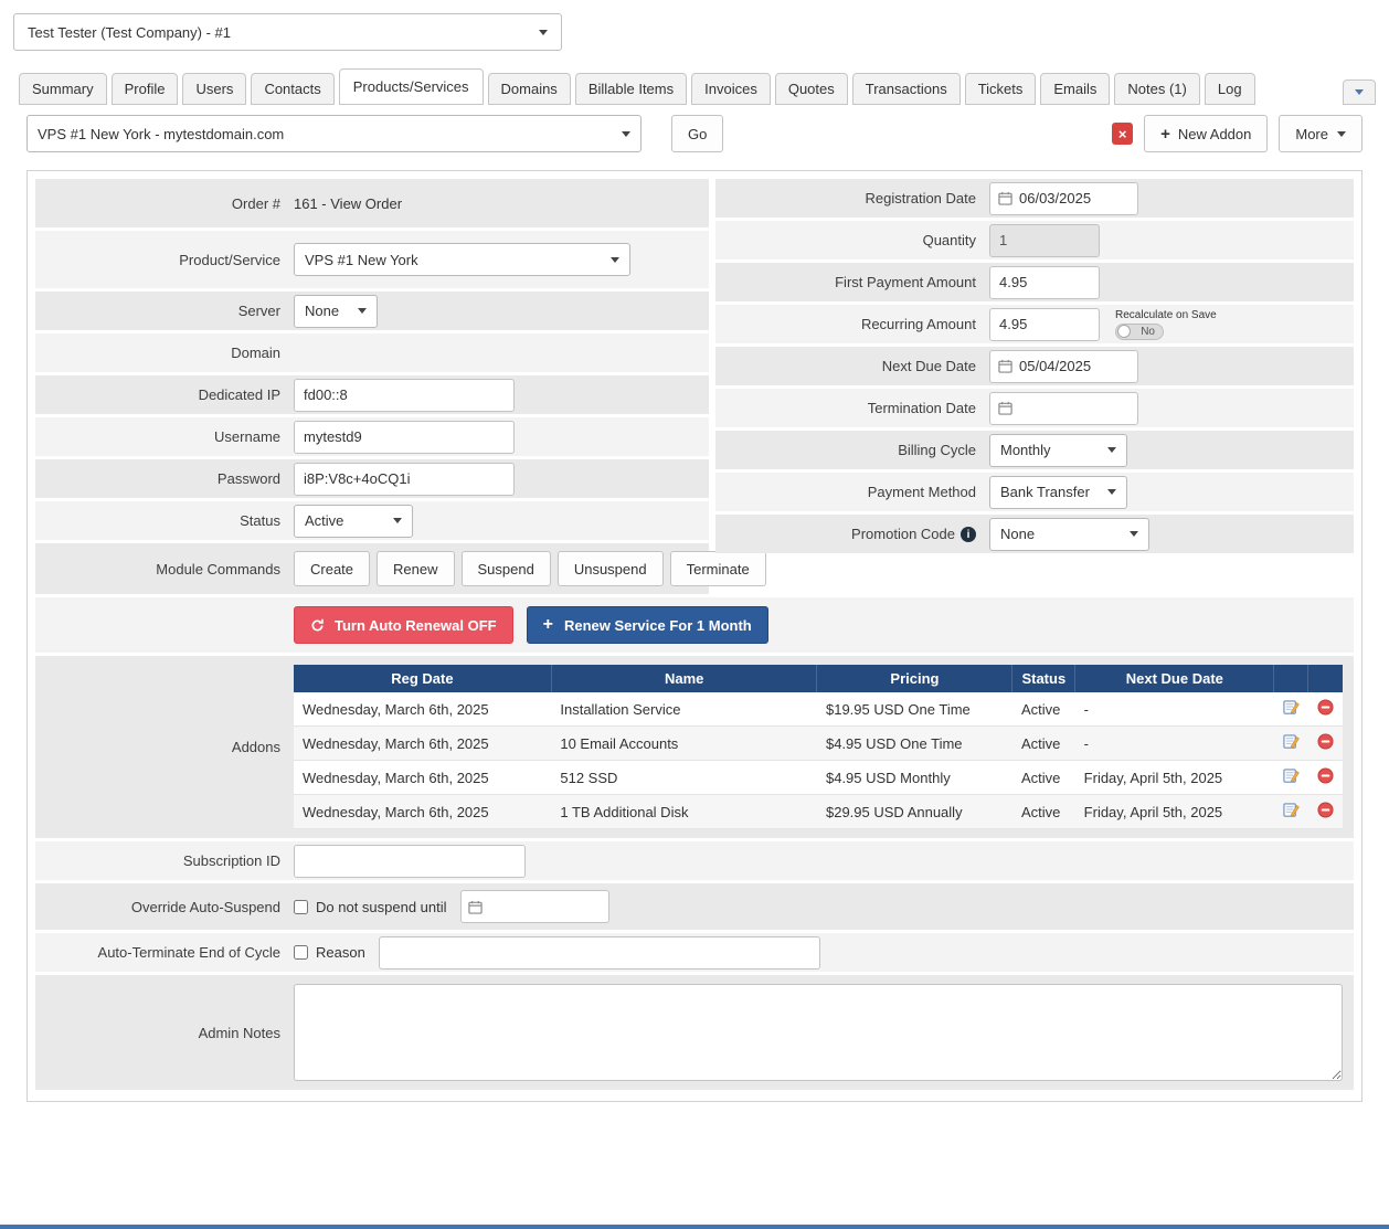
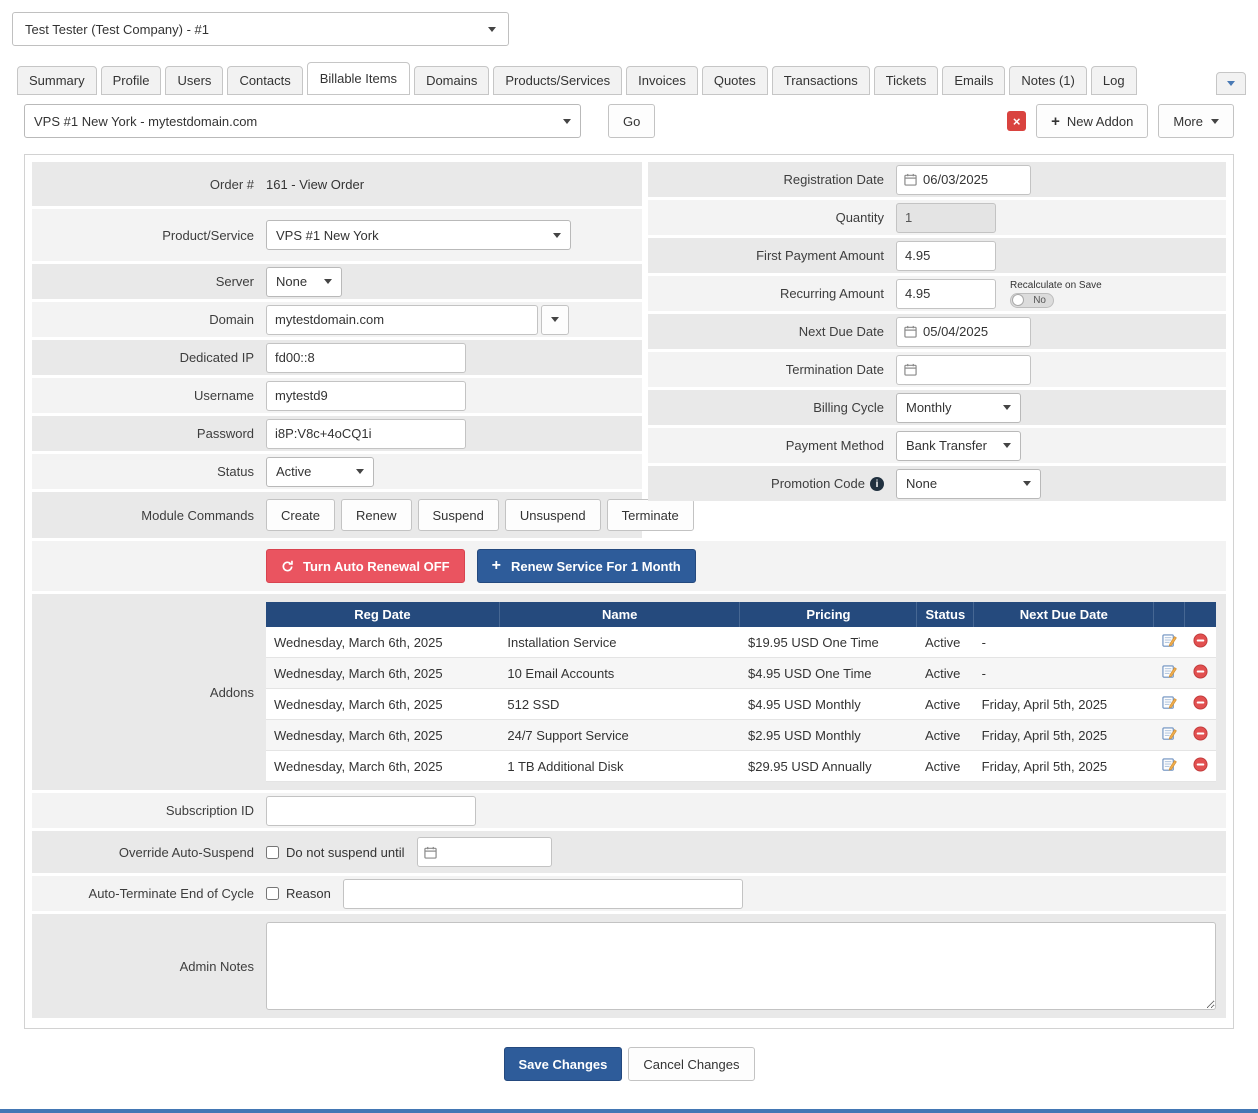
  Test Tester (Test Company) - #1
  Summary
  Profile
  Users
  Contacts
- Products/Services
+ Billable Items
  Domains
- Billable Items
+ Products/Services
  Invoices
  Quotes
  Transactions
  Tickets
  Emails
  Notes (1)
  Log
  VPS #1 New York - mytestdomain.com
  Go
  New Addon
  More
  Order #
  161 - View Order
  Product/Service
  VPS #1 New York
  Server
  None
  Domain
+ mytestdomain.com
  Dedicated IP
  fd00::8
  Username
  mytestd9
  Password
  i8P:V8c+4oCQ1i
  Status
  Active
  Module Commands
  Create
  Renew
  Suspend
  Unsuspend
  Terminate
  Registration Date
  06/03/2025
  Quantity
  1
  First Payment Amount
  4.95
  Recurring Amount
  4.95
  Recalculate on Save
  No
  Next Due Date
  05/04/2025
  Termination Date
  Billing Cycle
  Monthly
  Payment Method
  Bank Transfer
  Promotion Code
  None
  Turn Auto Renewal OFF
  Renew Service For 1 Month
  Addons
  Reg Date	Name	Pricing	Status	Next Due Date
  Wednesday, March 6th, 2025	Installation Service	$19.95 USD One Time	Active	-
  Wednesday, March 6th, 2025	10 Email Accounts	$4.95 USD One Time	Active	-
  Wednesday, March 6th, 2025	512 SSD	$4.95 USD Monthly	Active	Friday, April 5th, 2025
+ Wednesday, March 6th, 2025	24/7 Support Service	$2.95 USD Monthly	Active	Friday, April 5th, 2025
  Wednesday, March 6th, 2025	1 TB Additional Disk	$29.95 USD Annually	Active	Friday, April 5th, 2025
  Subscription ID
  Override Auto-Suspend
  Do not suspend until
  Auto-Terminate End of Cycle
  Reason
  Admin Notes
+ Save Changes
+ Cancel Changes
